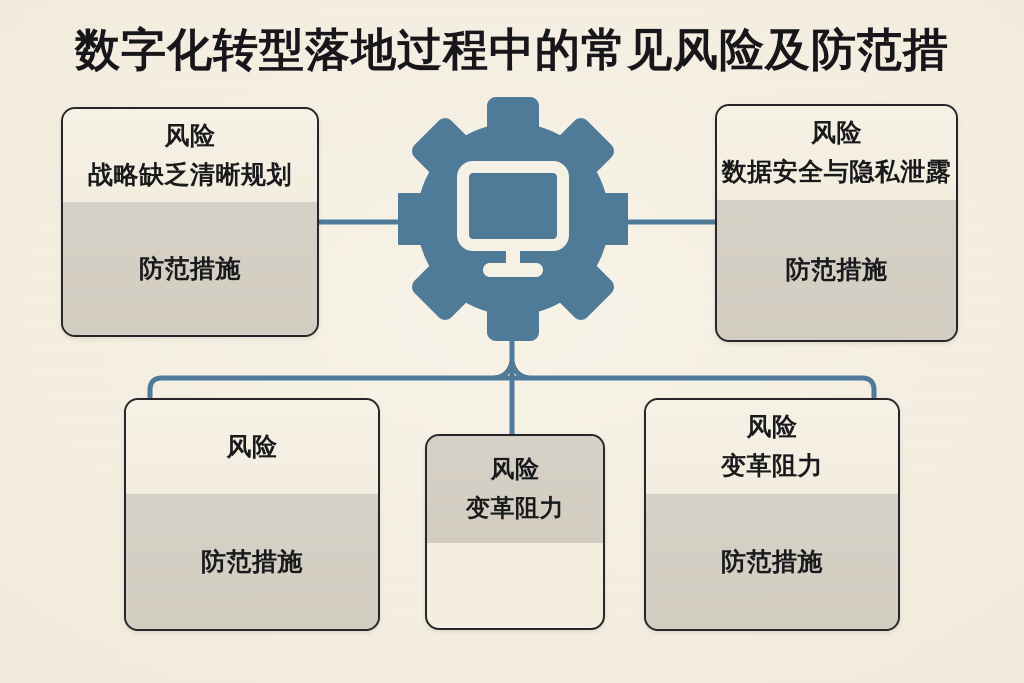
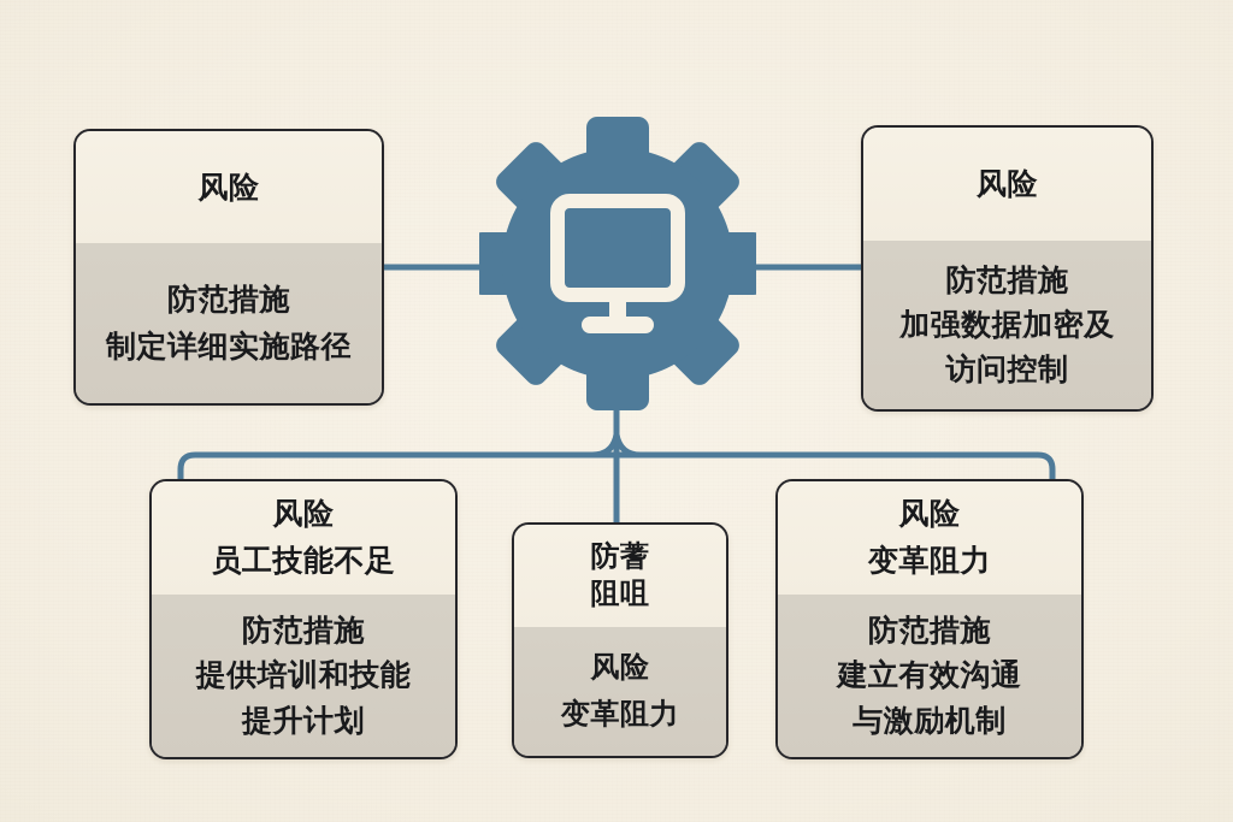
- 数字化转型落地过程中的常见风险及防范措
  风险
- 战略缺乏清晰规划
  防范措施
+ 制定详细实施路径
  风险
- 数据安全与隐私泄露
  防范措施
+ 加强数据加密及
+ 访问控制
  风险
+ 员工技能不足
  防范措施
+ 提供培训和技能
+ 提升计划
+ 防蓍
+ 阻咀
  风险
  变革阻力
  风险
  变革阻力
  防范措施
+ 建立有效沟通
+ 与激励机制
